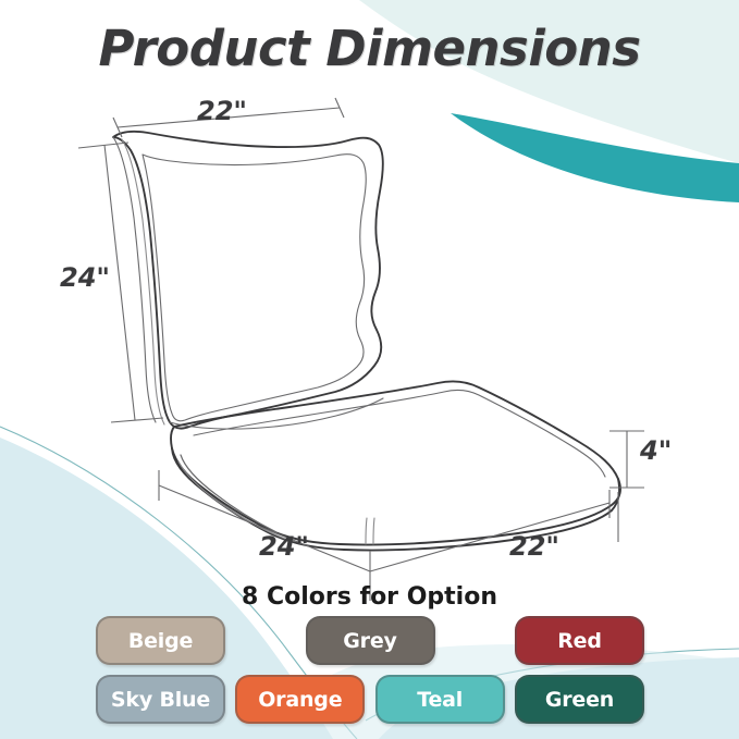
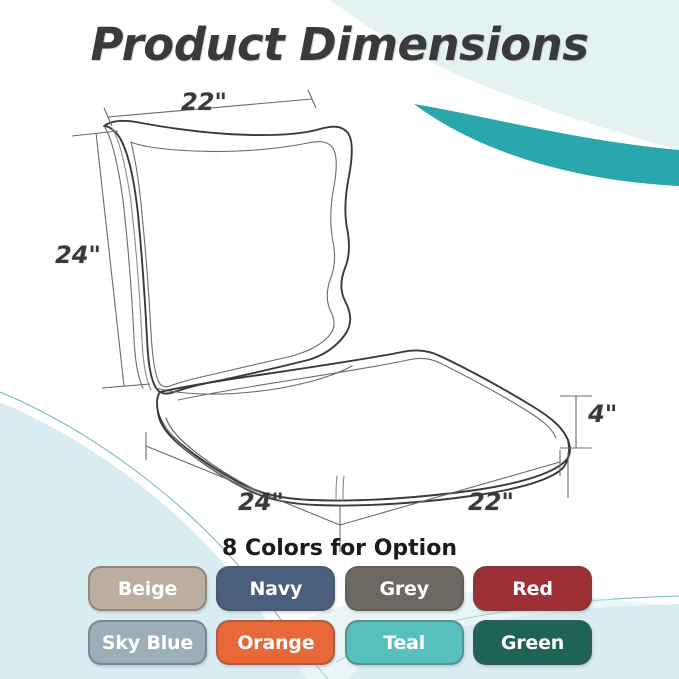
  Product Dimensions
  22"
  24"
  4"
  24"
  22"
  8 Colors for Option
  Beige
+ Navy
  Grey
  Red
  Sky Blue
  Orange
  Teal
  Green
